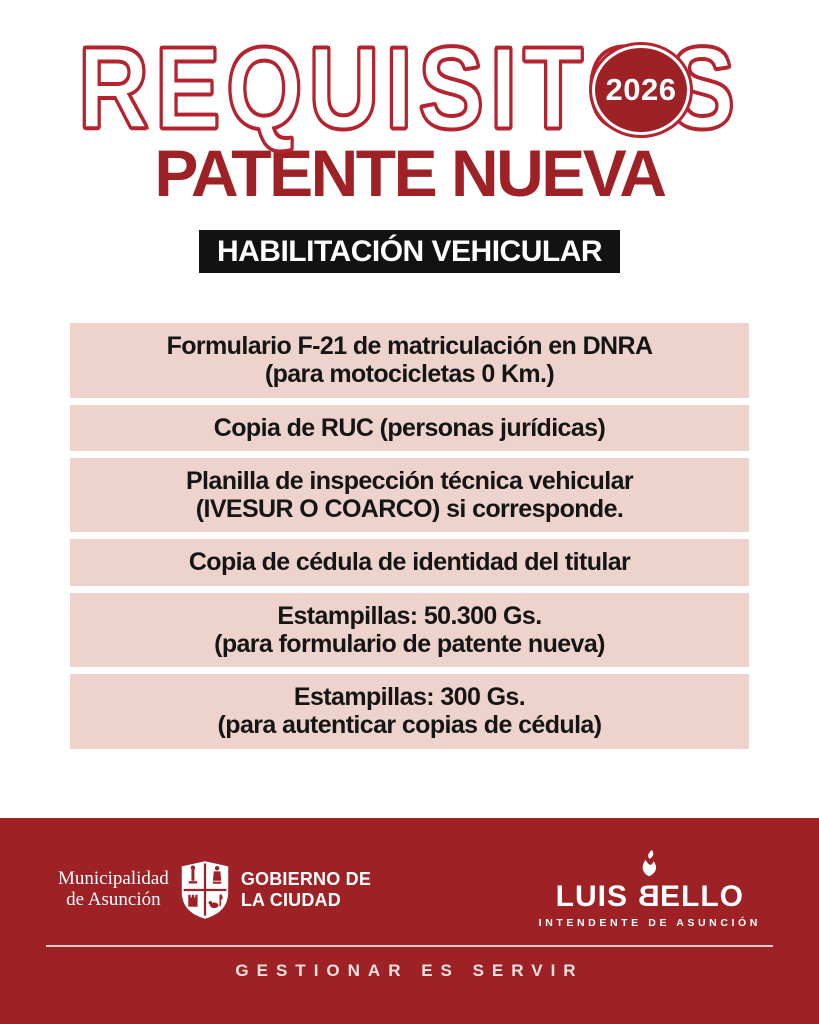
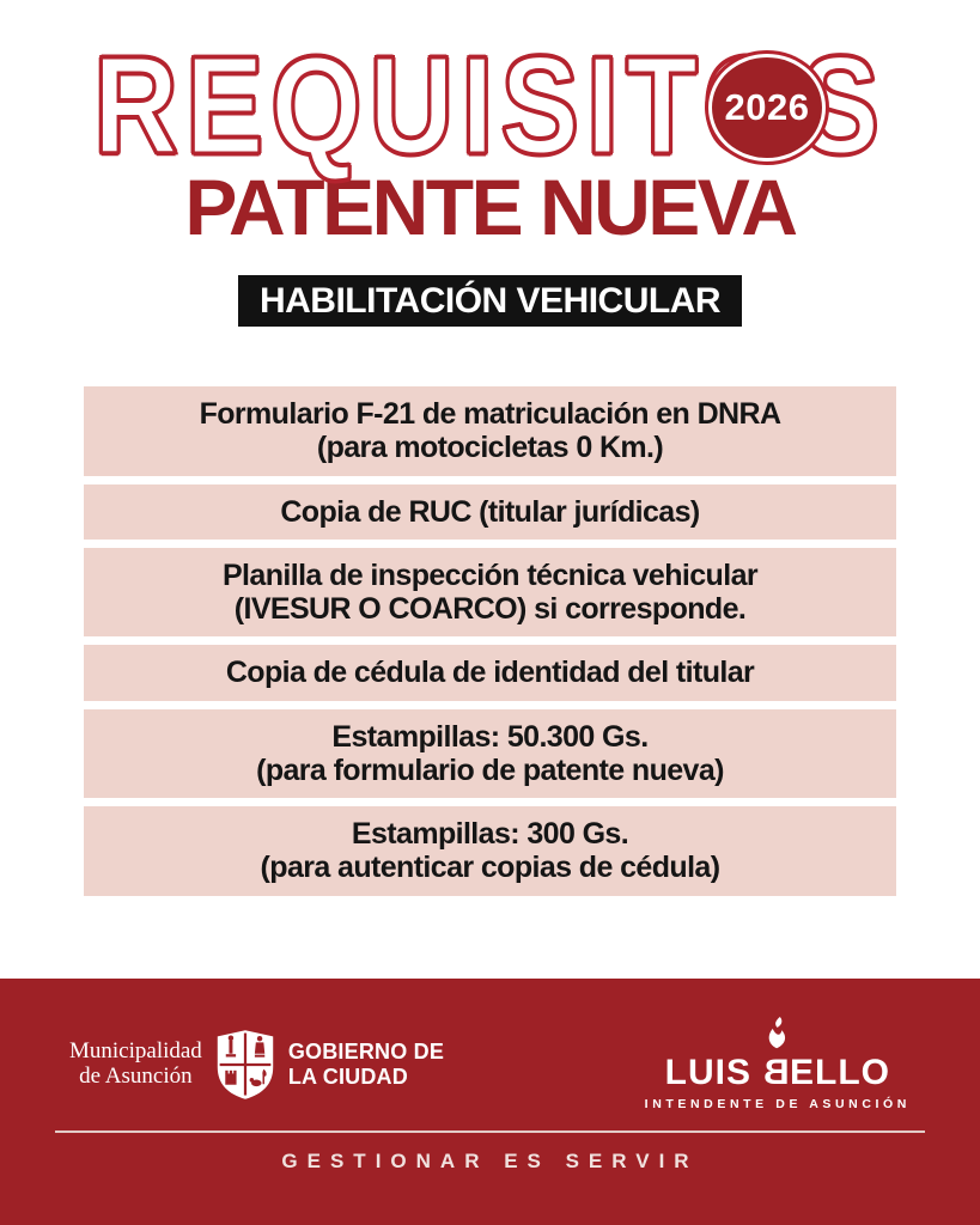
  REQUISITS
  PATENTE NUEVA
  HABILITACIÓN VEHICULAR
  2026
  Formulario F-21 de matriculación en DNRA
  (para motocicletas 0 Km.)
- Copia de RUC (personas jurídicas)
+ Copia de RUC (titular jurídicas)
  Planilla de inspección técnica vehicular
  (IVESUR O COARCO) si corresponde.
  Copia de cédula de identidad del titular
  Estampillas: 50.300 Gs.
  (para formulario de patente nueva)
  Estampillas: 300 Gs.
  (para autenticar copias de cédula)
  Municipalidad
  de Asunción
  GOBIERNO DE
  LA CIUDAD
  INTENDENTE DE ASUNCIÓN
  GESTIONAR ES SERVIR
